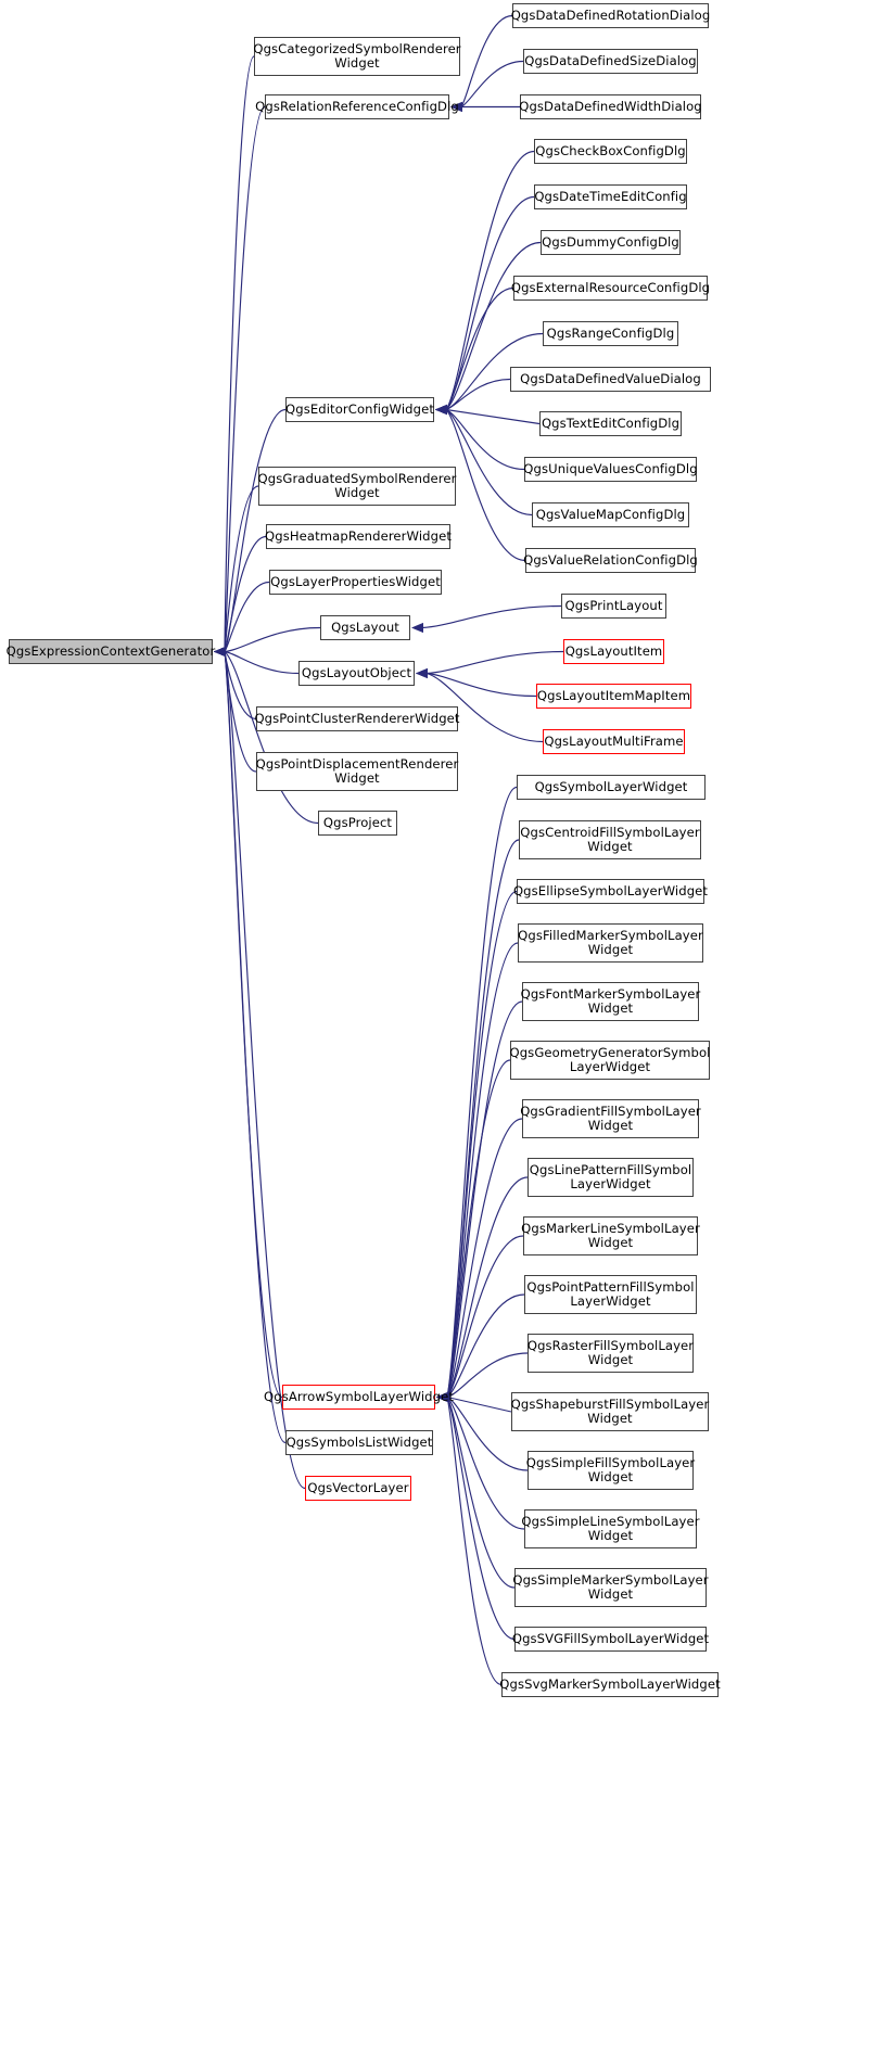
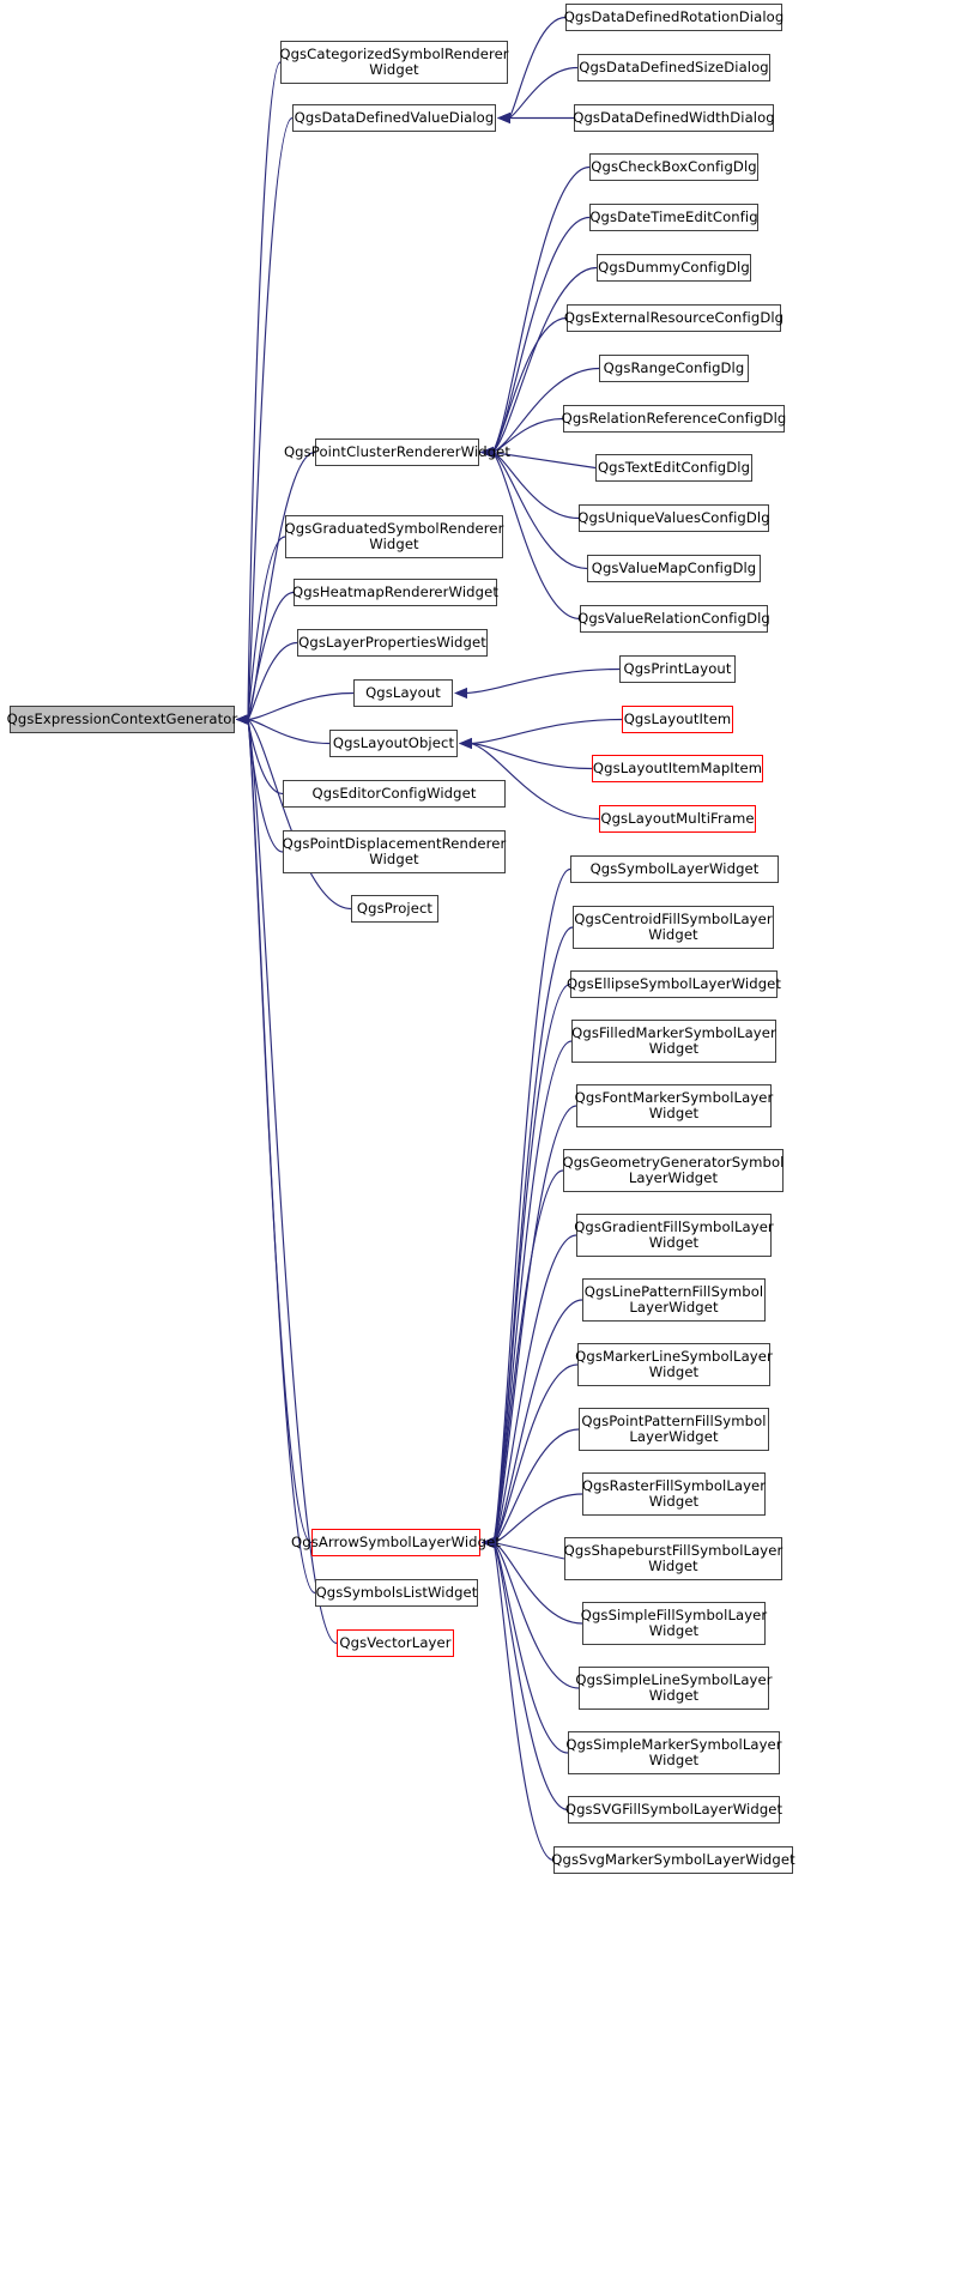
  QgsExpressionContextGenerator
  QgsCategorizedSymbolRenderer
  Widget
- QgsRelationReferenceConfigDlg
+ QgsDataDefinedValueDialog
  QgsDataDefinedRotationDialog
  QgsDataDefinedSizeDialog
  QgsDataDefinedWidthDialog
  QgsCheckBoxConfigDlg
  QgsDateTimeEditConfig
  QgsDummyConfigDlg
  QgsExternalResourceConfigDlg
  QgsRangeConfigDlg
- QgsEditorConfigWidget
+ QgsPointClusterRendererWidget
- QgsDataDefinedValueDialog
+ QgsRelationReferenceConfigDlg
  QgsTextEditConfigDlg
  QgsUniqueValuesConfigDlg
  QgsValueMapConfigDlg
  QgsValueRelationConfigDlg
  QgsGraduatedSymbolRenderer
  Widget
  QgsHeatmapRendererWidget
  QgsLayerPropertiesWidget
  QgsLayout
  QgsPrintLayout
  QgsLayoutObject
  QgsLayoutItem
  QgsLayoutItemMapItem
  QgsLayoutMultiFrame
- QgsPointClusterRendererWidget
+ QgsEditorConfigWidget
  QgsPointDisplacementRenderer
  Widget
  QgsProject
  QgsSymbolLayerWidget
  QgsCentroidFillSymbolLayer
  Widget
  QgsEllipseSymbolLayerWidget
  QgsFilledMarkerSymbolLayer
  Widget
  QgsFontMarkerSymbolLayer
  Widget
  QgsGeometryGeneratorSymbol
  LayerWidget
  QgsGradientFillSymbolLayer
  Widget
  QgsLinePatternFillSymbol
  LayerWidget
  QgsMarkerLineSymbolLayer
  Widget
  QgsPointPatternFillSymbol
  LayerWidget
  QgsRasterFillSymbolLayer
  Widget
  QgsArrowSymbolLayerWidget
  QgsShapeburstFillSymbolLayer
  Widget
  QgsSimpleFillSymbolLayer
  Widget
  QgsSimpleLineSymbolLayer
  Widget
  QgsSimpleMarkerSymbolLayer
  Widget
  QgsSVGFillSymbolLayerWidget
  QgsSvgMarkerSymbolLayerWidget
  QgsSymbolsListWidget
  QgsVectorLayer
